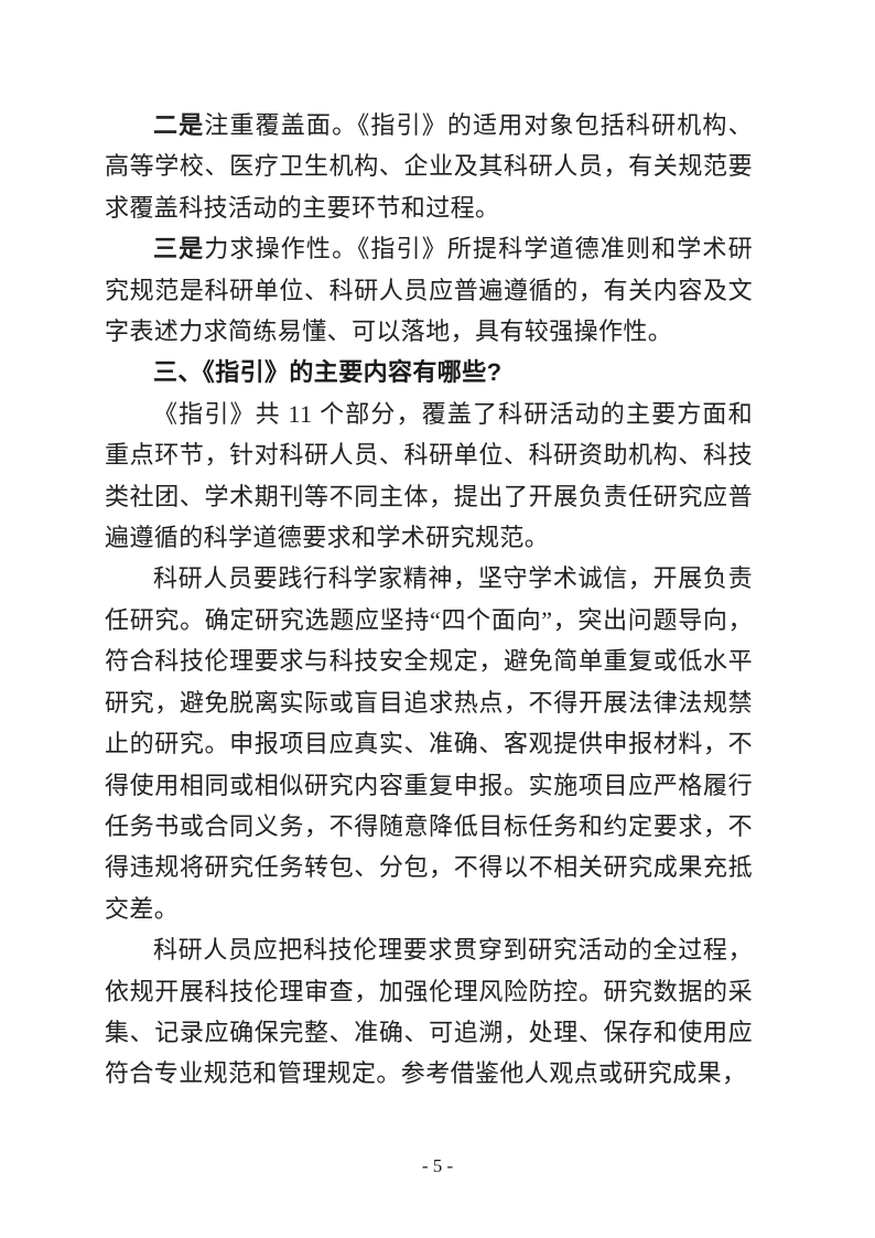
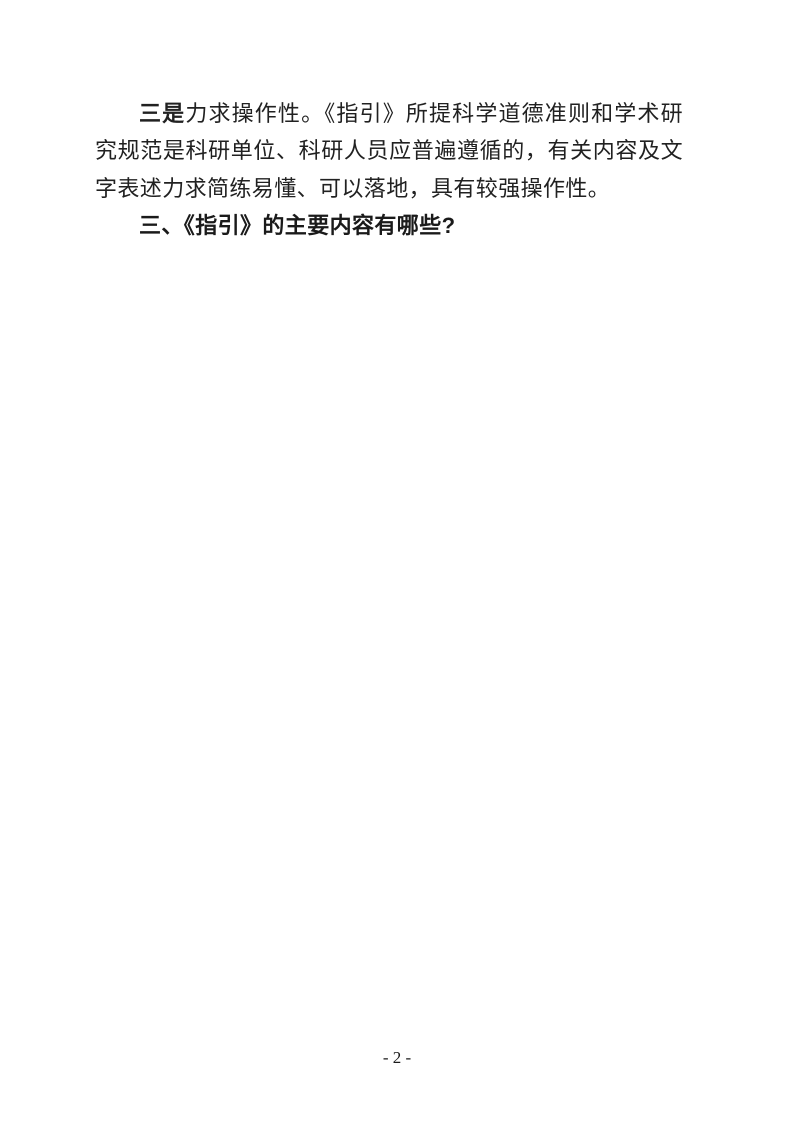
- 二是注重覆盖面。《指引》的适用对象包括科研机构、高等学校、医疗卫生机构、企业及其科研人员，有关规范要求覆盖科技活动的主要环节和过程。
  三是力求操作性。《指引》所提科学道德准则和学术研究规范是科研单位、科研人员应普遍遵循的，有关内容及文字表述力求简练易懂、可以落地，具有较强操作性。
  三、《指引》的主要内容有哪些?
- 《指引》共 11 个部分，覆盖了科研活动的主要方面和重点环节，针对科研人员、科研单位、科研资助机构、科技类社团、学术期刊等不同主体，提出了开展负责任研究应普遍遵循的科学道德要求和学术研究规范。
- 科研人员要践行科学家精神，坚守学术诚信，开展负责任研究。确定研究选题应坚持“四个面向”，突出问题导向，符合科技伦理要求与科技安全规定，避免简单重复或低水平研究，避免脱离实际或盲目追求热点，不得开展法律法规禁止的研究。申报项目应真实、准确、客观提供申报材料，不得使用相同或相似研究内容重复申报。实施项目应严格履行任务书或合同义务，不得随意降低目标任务和约定要求，不得违规将研究任务转包、分包，不得以不相关研究成果充抵交差。
- 科研人员应把科技伦理要求贯穿到研究活动的全过程，依规开展科技伦理审查，加强伦理风险防控。研究数据的采集、记录应确保完整、准确、可追溯，处理、保存和使用应符合专业规范和管理规定。参考借鉴他人观点或研究成果，
- - 5 -
+ - 2 -
